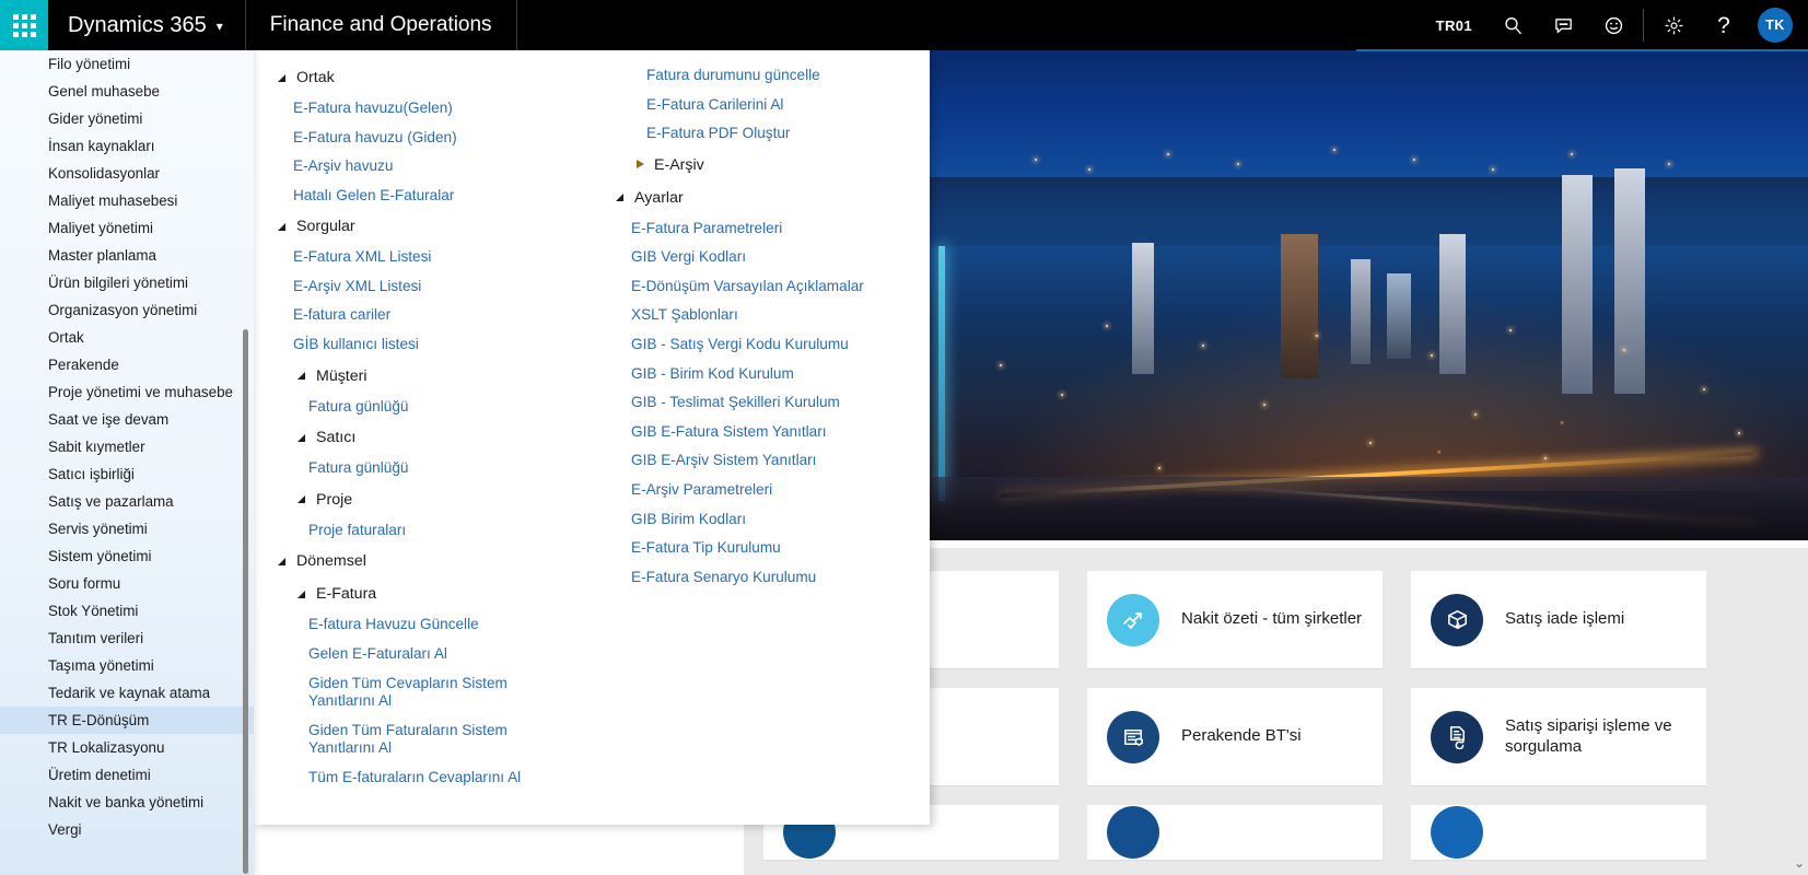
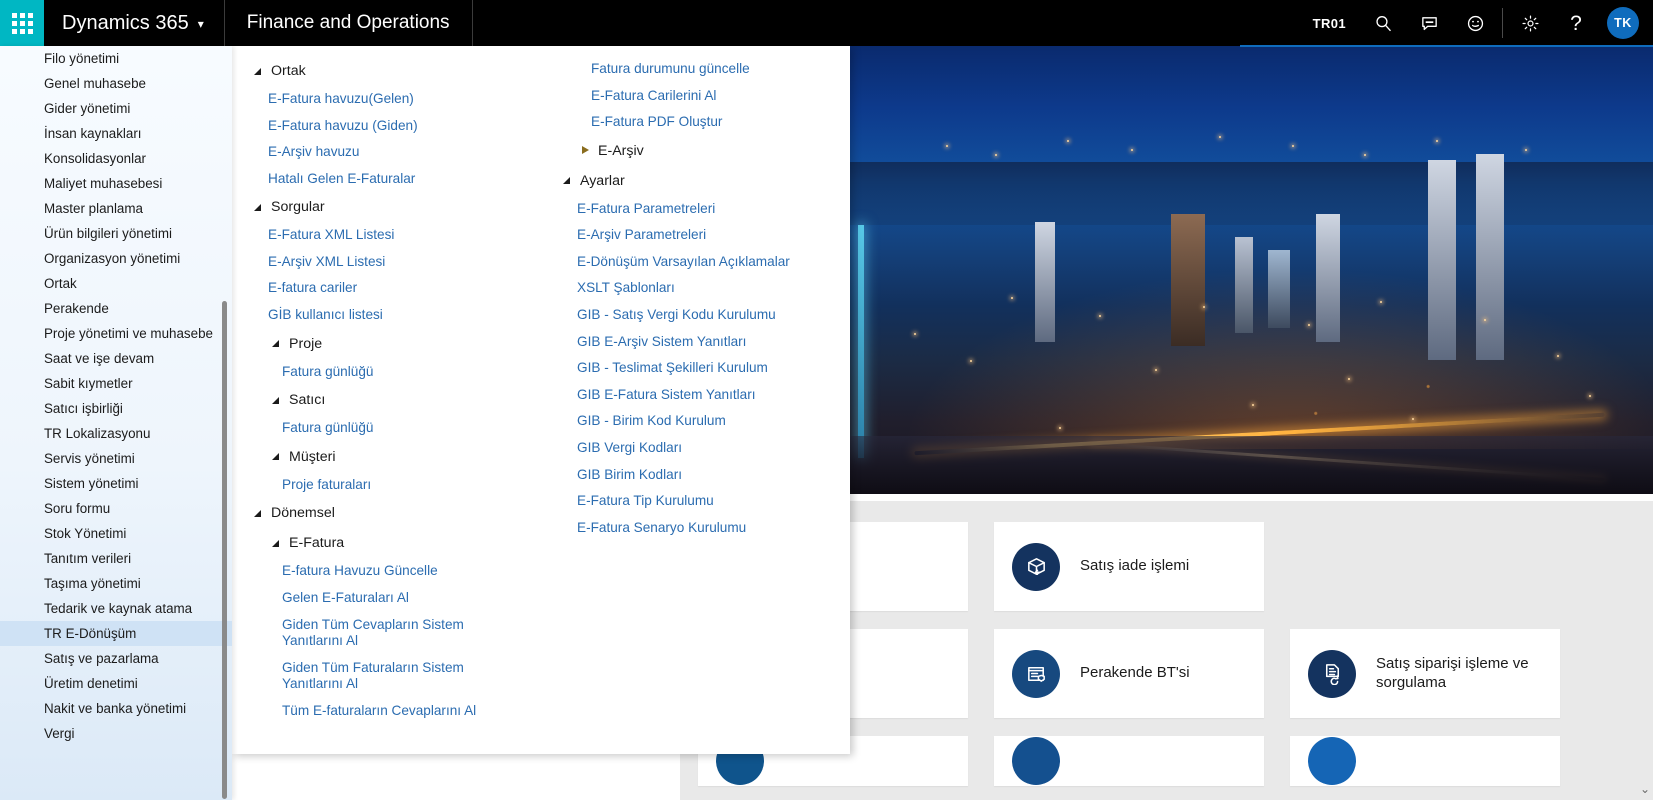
- Nakit özeti - tüm şirketler
  Satış iade işlemi
  Perakende BT'si
  Satış siparişi işleme ve sorgulama
  ⌄
  Ortak
  E-Fatura havuzu(Gelen)
  E-Fatura havuzu (Giden)
  E-Arşiv havuzu
  Hatalı Gelen E-Faturalar
  Sorgular
  E-Fatura XML Listesi
  E-Arşiv XML Listesi
  E-fatura cariler
  GİB kullanıcı listesi
- Müşteri
+ Proje
  Fatura günlüğü
  Satıcı
  Fatura günlüğü
- Proje
+ Müşteri
  Proje faturaları
  Dönemsel
  E-Fatura
  E-fatura Havuzu Güncelle
  Gelen E-Faturaları Al
  Giden Tüm Cevapların Sistem Yanıtlarını Al
  Giden Tüm Faturaların Sistem Yanıtlarını Al
  Tüm E-faturaların Cevaplarını Al
  Fatura durumunu güncelle
  E-Fatura Carilerini Al
  E-Fatura PDF Oluştur
  E-Arşiv
  Ayarlar
  E-Fatura Parametreleri
- GIB Vergi Kodları
+ E-Arşiv Parametreleri
  E-Dönüşüm Varsayılan Açıklamalar
  XSLT Şablonları
  GIB - Satış Vergi Kodu Kurulumu
- GIB - Birim Kod Kurulum
+ GIB E-Arşiv Sistem Yanıtları
  GIB - Teslimat Şekilleri Kurulum
  GIB E-Fatura Sistem Yanıtları
- GIB E-Arşiv Sistem Yanıtları
+ GIB - Birim Kod Kurulum
- E-Arşiv Parametreleri
+ GIB Vergi Kodları
  GIB Birim Kodları
  E-Fatura Tip Kurulumu
  E-Fatura Senaryo Kurulumu
  Filo yönetimi
  Genel muhasebe
  Gider yönetimi
  İnsan kaynakları
  Konsolidasyonlar
  Maliyet muhasebesi
- Maliyet yönetimi
  Master planlama
  Ürün bilgileri yönetimi
  Organizasyon yönetimi
  Ortak
  Perakende
  Proje yönetimi ve muhasebe
  Saat ve işe devam
  Sabit kıymetler
  Satıcı işbirliği
- Satış ve pazarlama
+ TR Lokalizasyonu
  Servis yönetimi
  Sistem yönetimi
  Soru formu
  Stok Yönetimi
  Tanıtım verileri
  Taşıma yönetimi
  Tedarik ve kaynak atama
  TR E-Dönüşüm
- TR Lokalizasyonu
+ Satış ve pazarlama
  Üretim denetimi
  Nakit ve banka yönetimi
  Vergi
  Dynamics 365
  ▾
  Finance and Operations
  TR01
  ?
  TK
